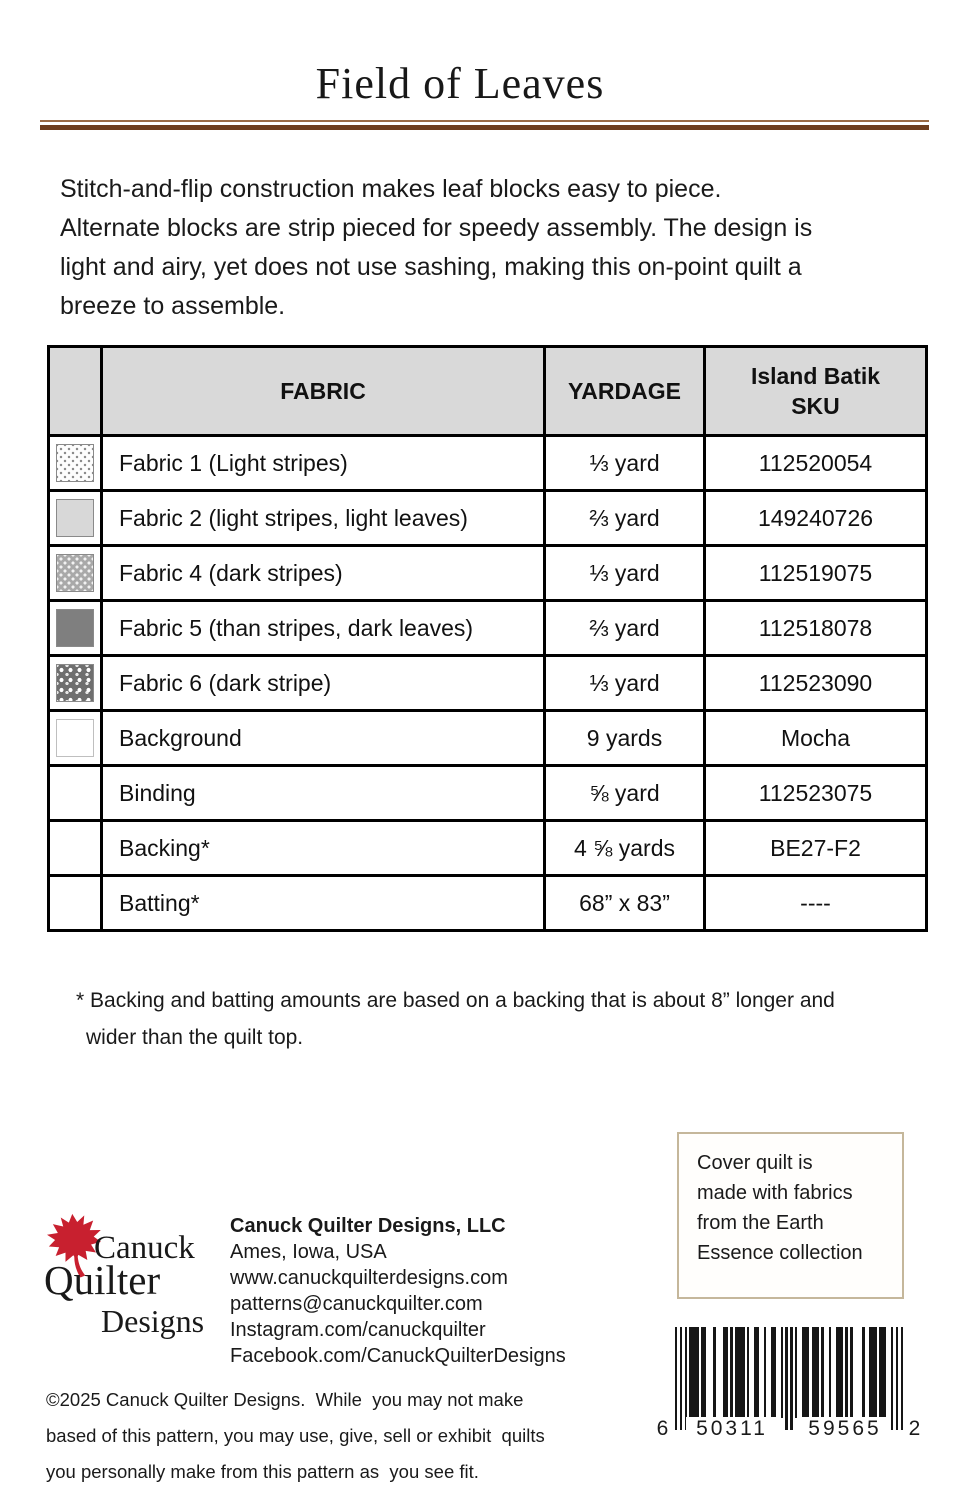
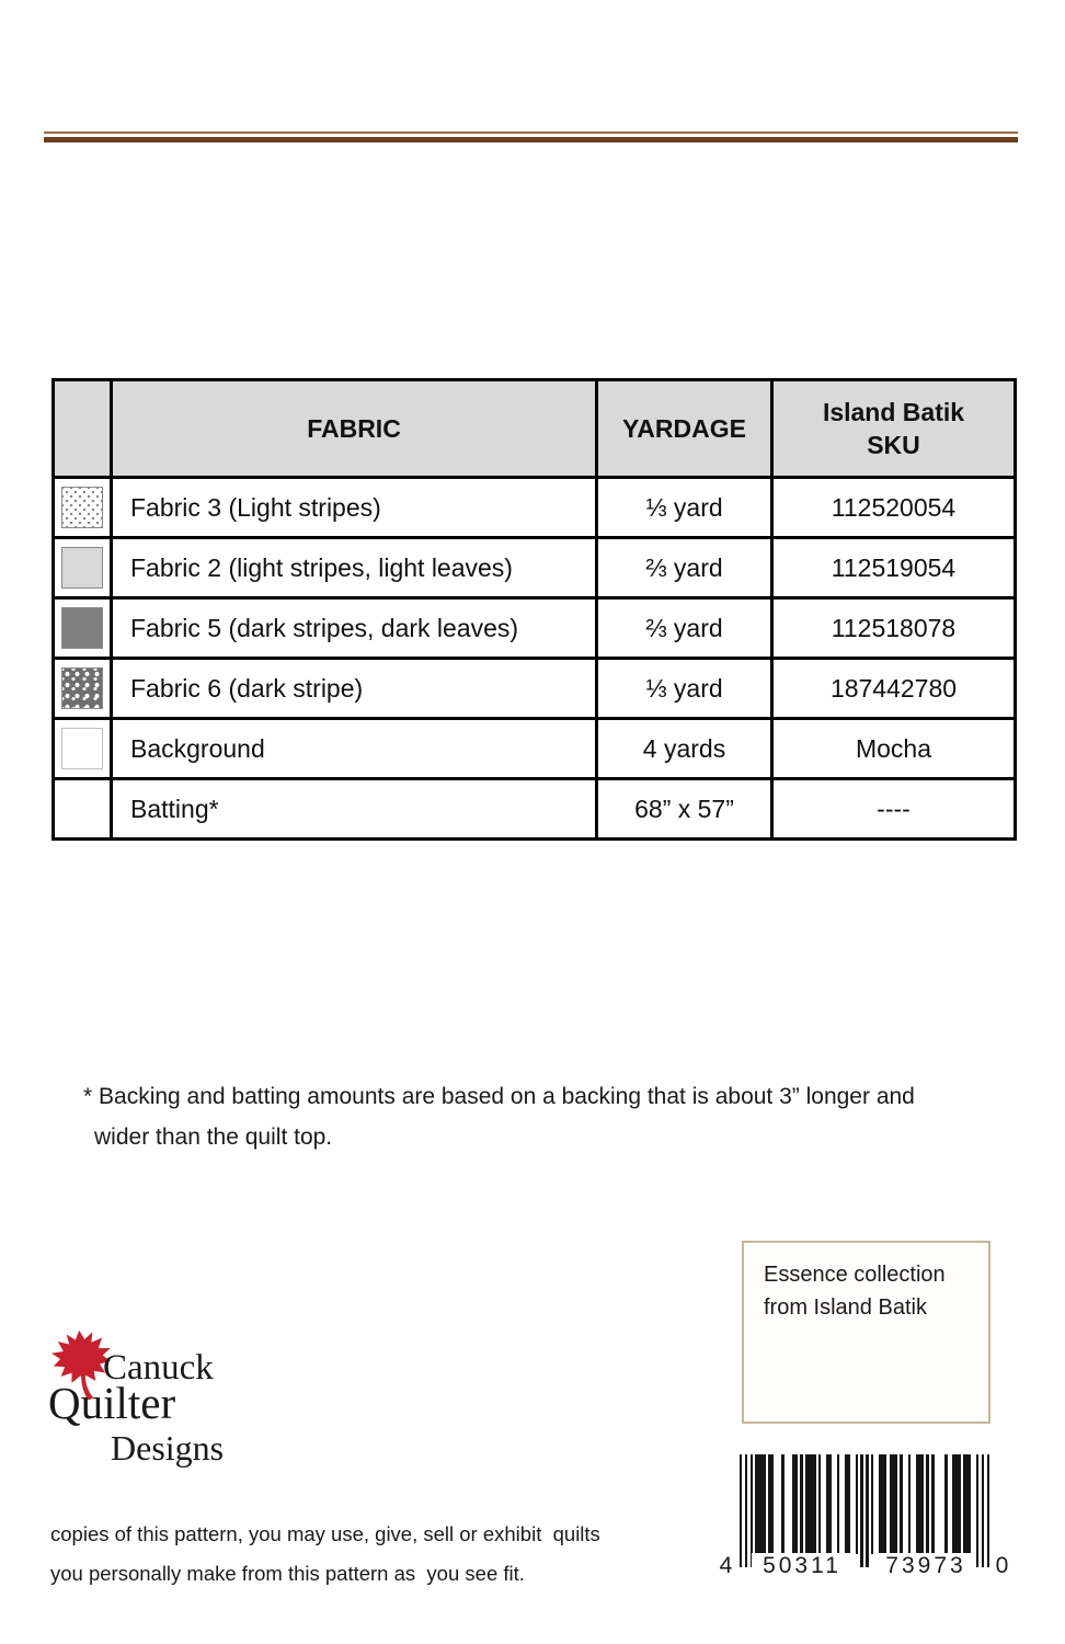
- Field of Leaves
- Stitch-and-flip construction makes leaf blocks easy to piece.
- Alternate blocks are strip pieced for speedy assembly. The design is
- light and airy, yet does not use sashing, making this on-point quilt a
- breeze to assemble.
  	FABRIC	YARDAGE	Island Batik SKU
- 	Fabric 1 (Light stripes)	⅓ yard	112520054
+ 	Fabric 3 (Light stripes)	⅓ yard	112520054
- 	Fabric 2 (light stripes, light leaves)	⅔ yard	149240726
+ 	Fabric 2 (light stripes, light leaves)	⅔ yard	112519054
- 	Fabric 4 (dark stripes)	⅓ yard	112519075
- 	Fabric 5 (than stripes, dark leaves)	⅔ yard	112518078
+ 	Fabric 5 (dark stripes, dark leaves)	⅔ yard	112518078
- 	Fabric 6 (dark stripe)	⅓ yard	112523090
+ 	Fabric 6 (dark stripe)	⅓ yard	187442780
- 	Background	9 yards	Mocha
+ 	Background	4 yards	Mocha
- 	Binding	⅝ yard	112523075
- 	Backing*	4 ⅝ yards	BE27-F2
- 	Batting*	68” x 83”	----
+ 	Batting*	68” x 57”	----
- * Backing and batting amounts are based on a backing that is about 8” longer and
+ * Backing and batting amounts are based on a backing that is about 3” longer and
  wider than the quilt top.
  Canuck
  Quilter
  Designs
- Canuck Quilter Designs, LLC
- Ames, Iowa, USA
- www.canuckquilterdesigns.com
- patterns@canuckquilter.com
- Instagram.com/canuckquilter
- Facebook.com/CanuckQuilterDesigns
- ©2025 Canuck Quilter Designs. While you may not make
- based of this pattern, you may use, give, sell or exhibit quilts
+ copies of this pattern, you may use, give, sell or exhibit quilts
  you personally make from this pattern as you see fit.
- Cover quilt is
- made with fabrics
- from the Earth
  Essence collection
+ from Island Batik
- 6
+ 4
  50311
- 59565
+ 73973
- 2
+ 0
